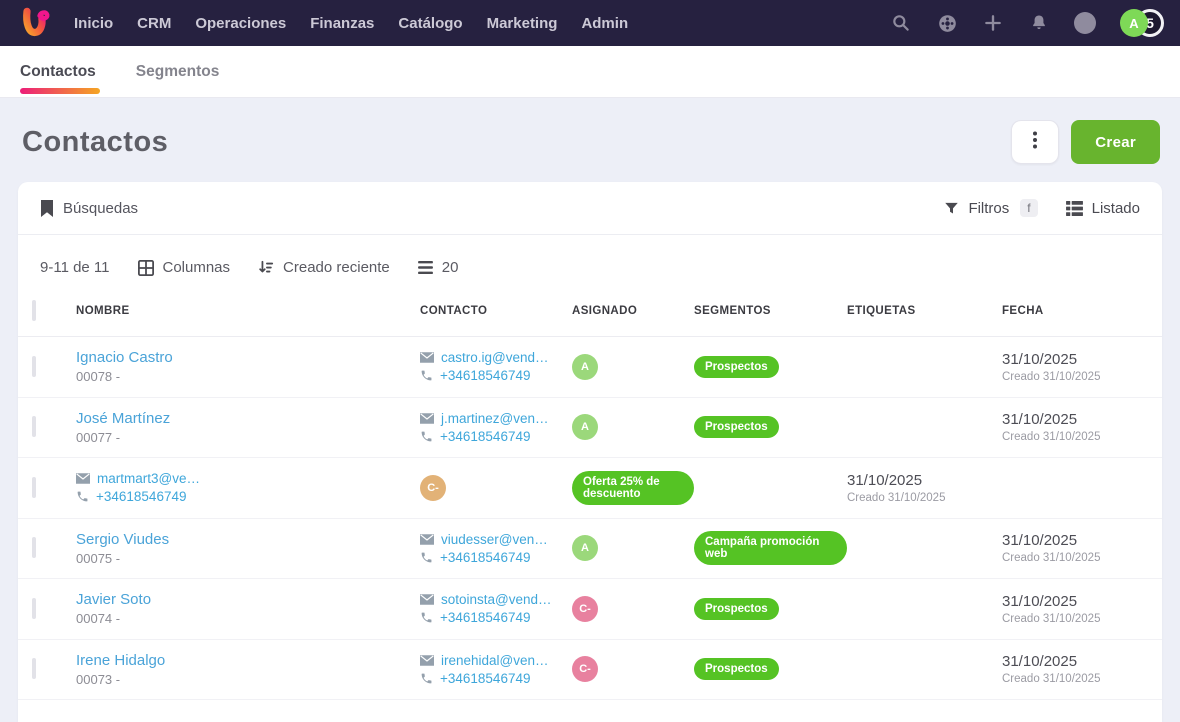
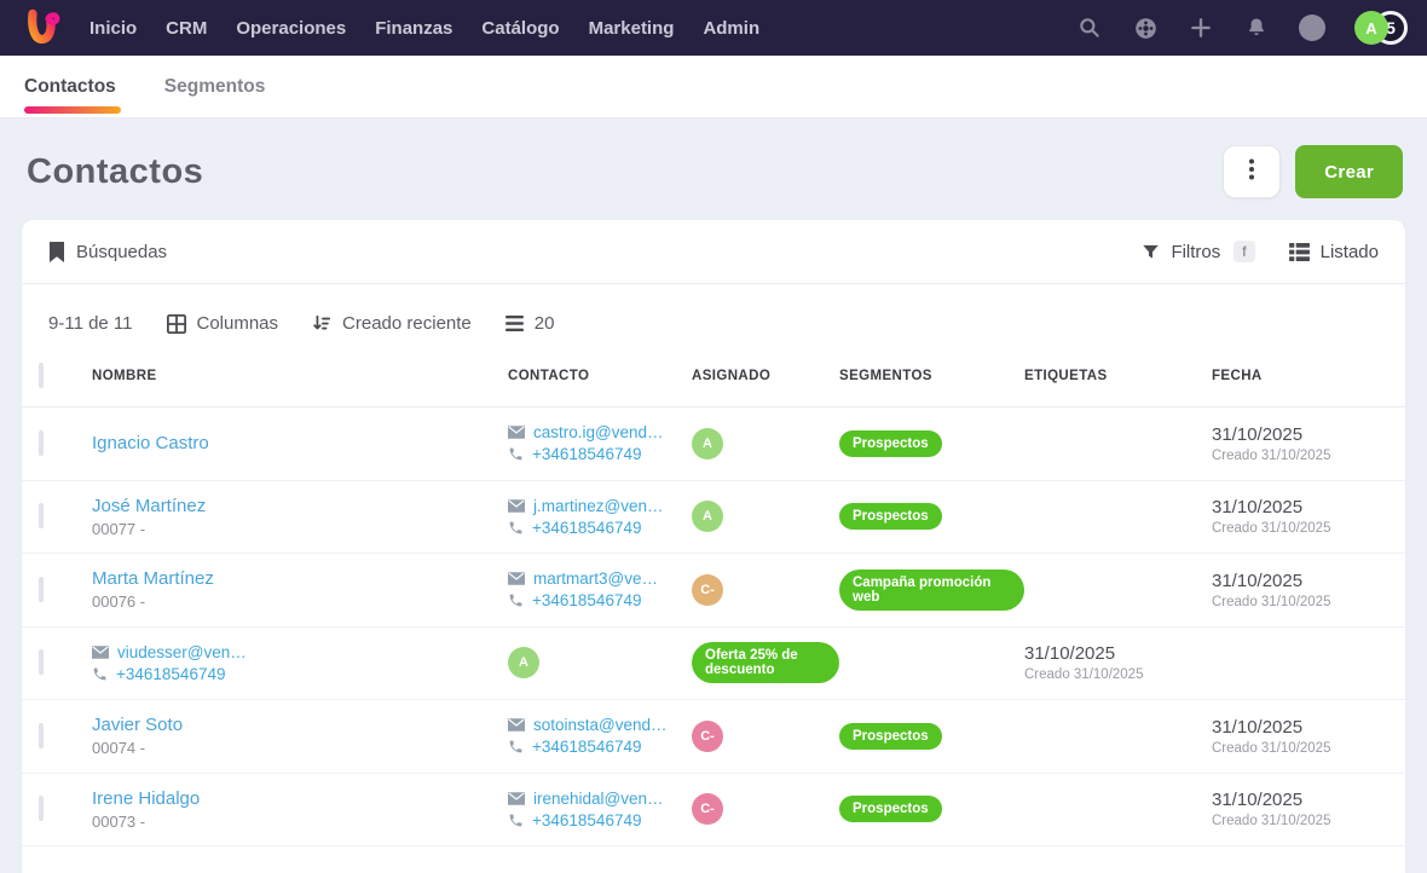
  Inicio
  CRM
  Operaciones
  Finanzas
  Catálogo
  Marketing
  Admin
  5
  A
  Contactos
  Segmentos
  Contactos
  Crear
  Búsquedas
  Filtros
  f
  Listado
  9-11 de 11
  Columnas
  Creado reciente
  20
  NOMBRE
  CONTACTO
  ASIGNADO
  SEGMENTOS
  ETIQUETAS
  FECHA
  Ignacio Castro
- 00078 -
  castro.ig@vend…
  +34618546749
  A
  Prospectos
  31/10/2025
  Creado 31/10/2025
  José Martínez
  00077 -
  j.martinez@ven…
  +34618546749
  A
  Prospectos
  31/10/2025
  Creado 31/10/2025
+ Marta Martínez
+ 00076 -
  martmart3@ve…
  +34618546749
  C-
- Oferta 25% de descuento
+ Campaña promoción web
  31/10/2025
  Creado 31/10/2025
- Sergio Viudes
- 00075 -
  viudesser@ven…
  +34618546749
  A
- Campaña promoción web
+ Oferta 25% de descuento
  31/10/2025
  Creado 31/10/2025
  Javier Soto
  00074 -
  sotoinsta@vend…
  +34618546749
  C-
  Prospectos
  31/10/2025
  Creado 31/10/2025
  Irene Hidalgo
  00073 -
  irenehidal@ven…
  +34618546749
  C-
  Prospectos
  31/10/2025
  Creado 31/10/2025
